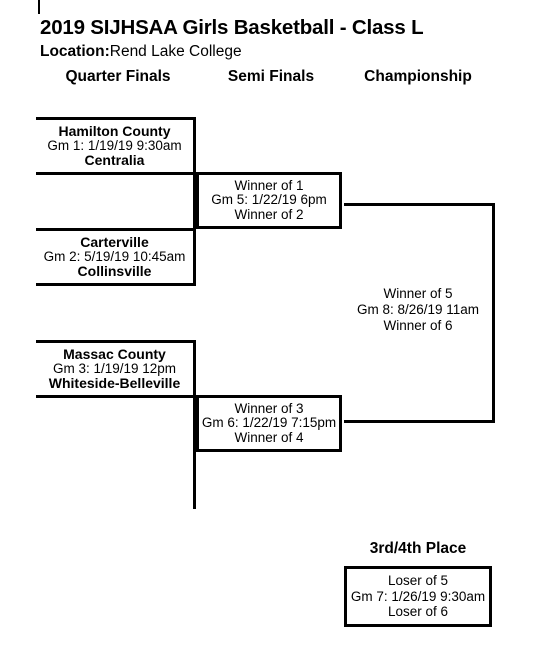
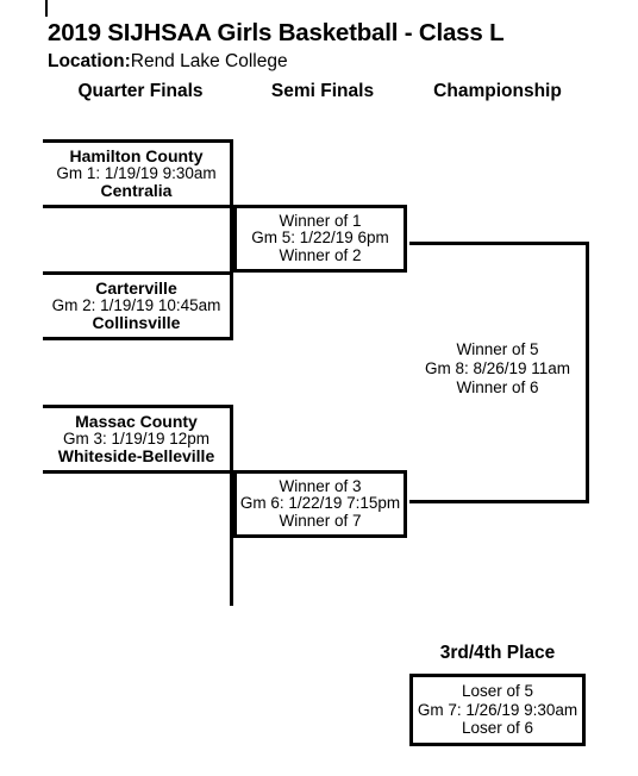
  2019 SIJHSAA Girls Basketball - Class L
  Location:Rend Lake College
  Quarter Finals
  Semi Finals
  Championship
  Hamilton County
  Gm 1: 1/19/19 9:30am
  Centralia
  Carterville
- Gm 2: 5/19/19 10:45am
+ Gm 2: 1/19/19 10:45am
  Collinsville
  Massac County
  Gm 3: 1/19/19 12pm
  Whiteside-Belleville
  Winner of 1
  Gm 5: 1/22/19 6pm
  Winner of 2
  Winner of 3
  Gm 6: 1/22/19 7:15pm
- Winner of 4
+ Winner of 7
  Winner of 5
  Gm 8: 8/26/19 11am
  Winner of 6
  3rd/4th Place
  Loser of 5
  Gm 7: 1/26/19 9:30am
  Loser of 6
